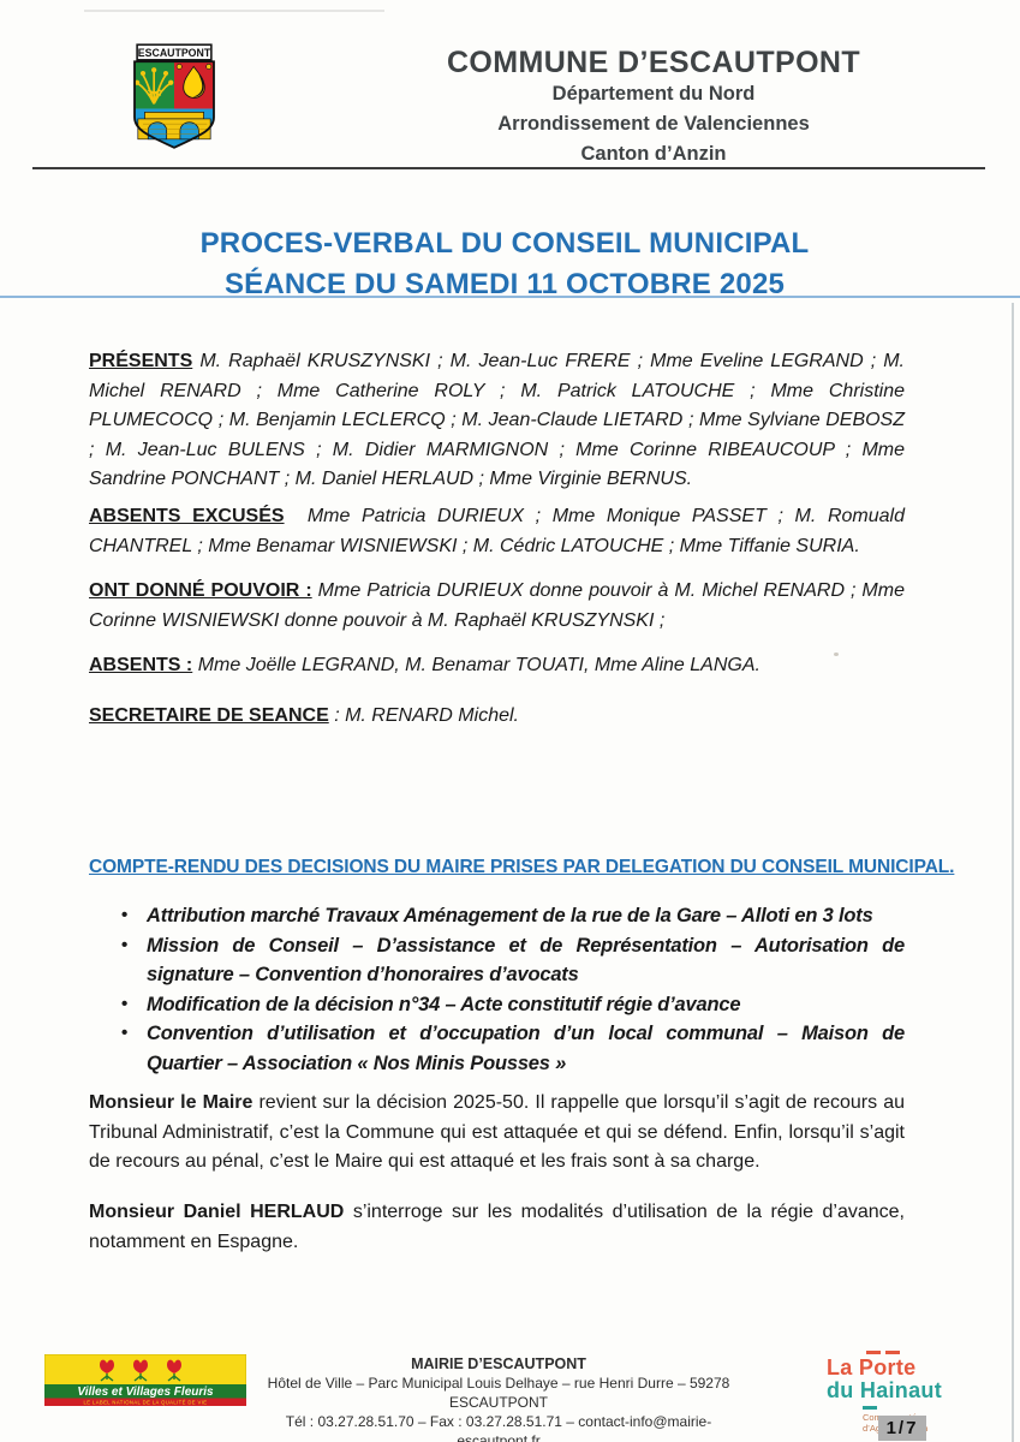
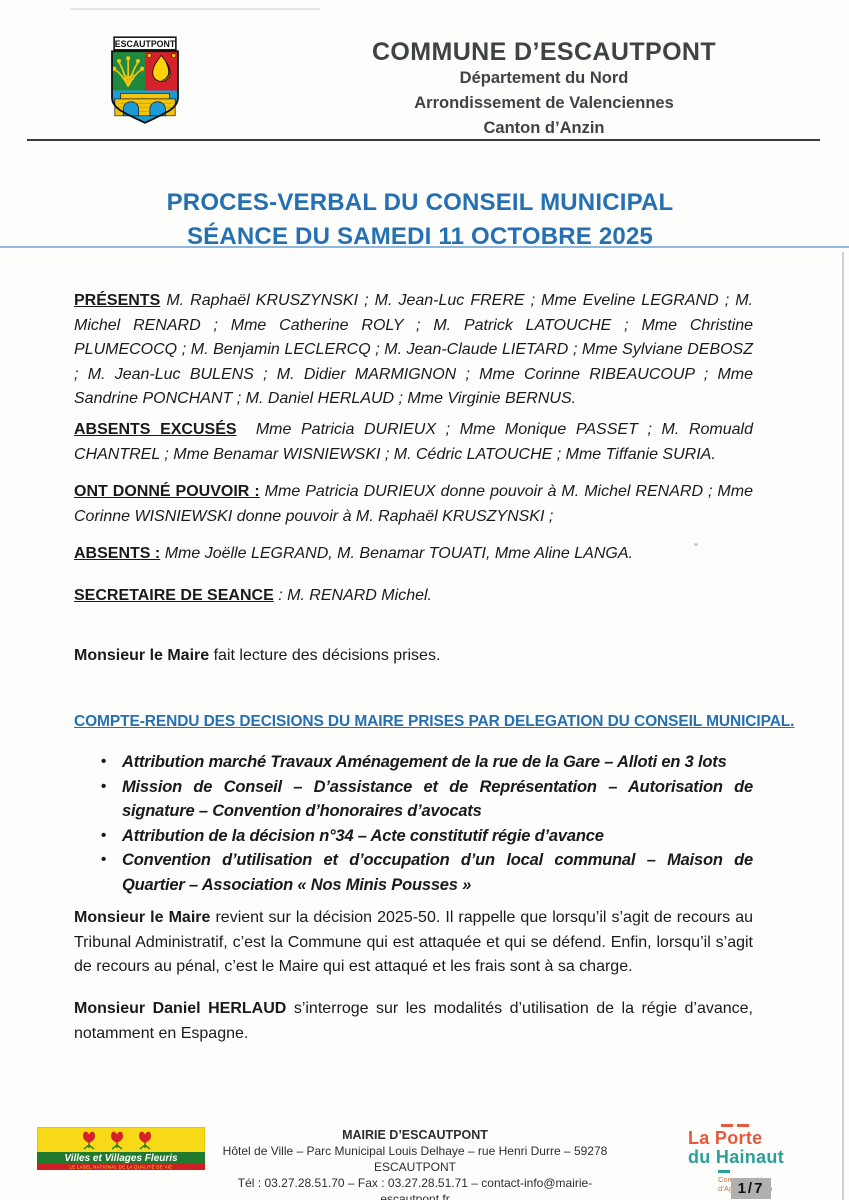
  ESCAUTPONT
  COMMUNE D’ESCAUTPONT
  Département du Nord
  Arrondissement de Valenciennes
  Canton d’Anzin
  PROCES-VERBAL DU CONSEIL MUNICIPAL
  SÉANCE DU SAMEDI 11 OCTOBRE 2025
  PRÉSENTS M. Raphaël KRUSZYNSKI ; M. Jean-Luc FRERE ; Mme Eveline LEGRAND ; M. Michel RENARD ; Mme Catherine ROLY ; M. Patrick LATOUCHE ; Mme Christine PLUMECOCQ ; M. Benjamin LECLERCQ ; M. Jean-Claude LIETARD ; Mme Sylviane DEBOSZ ; M. Jean-Luc BULENS ; M. Didier MARMIGNON ; Mme Corinne RIBEAUCOUP ; Mme Sandrine PONCHANT ; M. Daniel HERLAUD ; Mme Virginie BERNUS.
  ABSENTS EXCUSÉS Mme Patricia DURIEUX ; Mme Monique PASSET ; M. Romuald CHANTREL ; Mme Benamar WISNIEWSKI ; M. Cédric LATOUCHE ; Mme Tiffanie SURIA.
  ONT DONNÉ POUVOIR : Mme Patricia DURIEUX donne pouvoir à M. Michel RENARD ; Mme Corinne WISNIEWSKI donne pouvoir à M. Raphaël KRUSZYNSKI ;
  ABSENTS : Mme Joëlle LEGRAND, M. Benamar TOUATI, Mme Aline LANGA.
  SECRETAIRE DE SEANCE : M. RENARD Michel.
+ Monsieur le Maire fait lecture des décisions prises.
  COMPTE-RENDU DES DECISIONS DU MAIRE PRISES PAR DELEGATION DU CONSEIL MUNICIPAL.
  •
  Attribution marché Travaux Aménagement de la rue de la Gare – Alloti en 3 lots
  •
  Mission de Conseil – D’assistance et de Représentation – Autorisation de signature – Convention d’honoraires d’avocats
  •
- Modification de la décision n°34 – Acte constitutif régie d’avance
+ Attribution de la décision n°34 – Acte constitutif régie d’avance
  •
  Convention d’utilisation et d’occupation d’un local communal – Maison de Quartier – Association « Nos Minis Pousses »
  Monsieur le Maire revient sur la décision 2025-50. Il rappelle que lorsqu’il s’agit de recours au Tribunal Administratif, c’est la Commune qui est attaquée et qui se défend. Enfin, lorsqu’il s’agit de recours au pénal, c’est le Maire qui est attaqué et les frais sont à sa charge.
  Monsieur Daniel HERLAUD s’interroge sur les modalités d’utilisation de la régie d’avance, notamment en Espagne.
  Villes et Villages Fleuris
  MAIRIE D’ESCAUTPONT
  Hôtel de Ville – Parc Municipal Louis Delhaye – rue Henri Durre – 59278 ESCAUTPONT
  Tél : 03.27.28.51.70 – Fax : 03.27.28.51.71 – contact-info@mairie-escautpont.fr
  La Porte
  du Hainaut
  1/7
